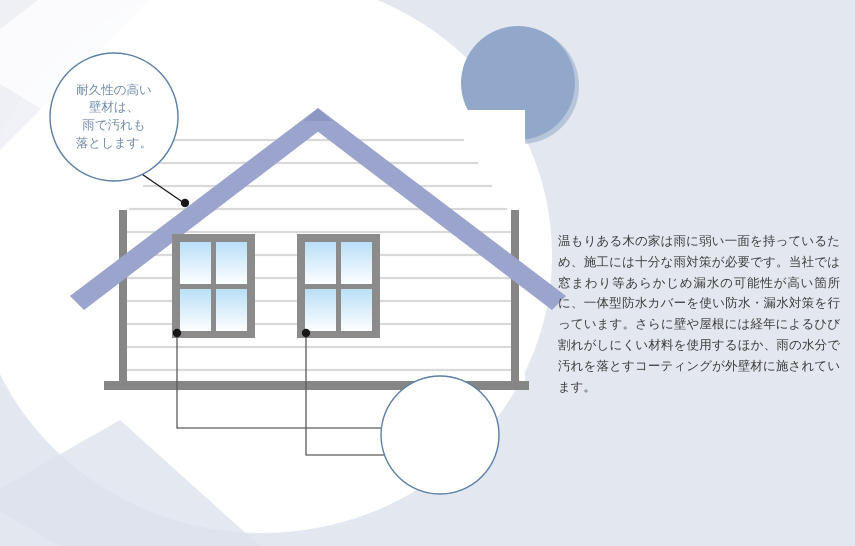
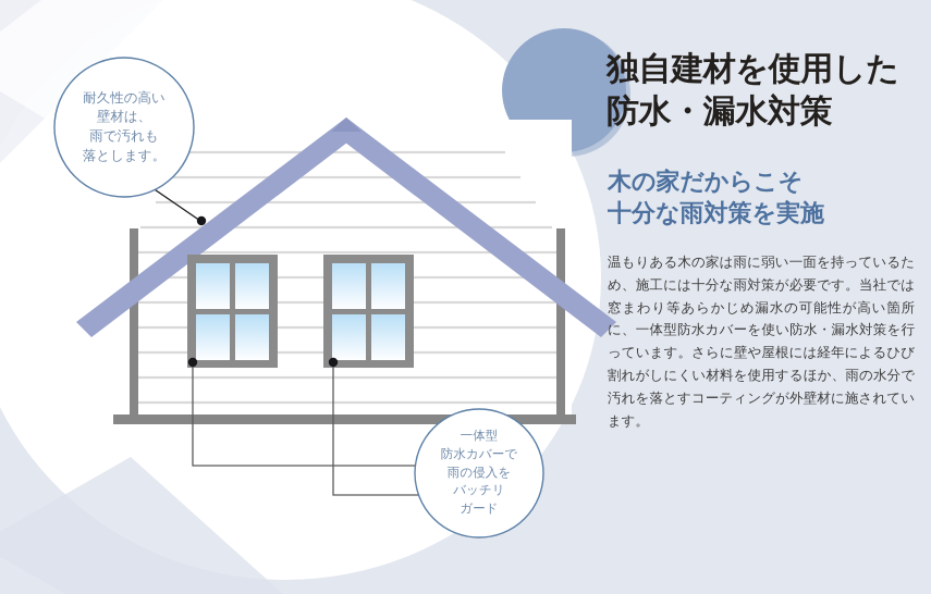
  耐久性の高い
  壁材は、
  雨で汚れも
  落とします。
+ 一体型
+ 防水カバーで
+ 雨の侵入を
+ バッチリ
+ ガード
+ 独自建材を使用した
+ 防水・漏水対策
+ 木の家だからこそ
+ 十分な雨対策を実施
  温もりある木の家は雨に弱い一面を持っているため、施工には十分な雨対策が必要です。当社では窓まわり等あらかじめ漏水の可能性が高い箇所に、一体型防水カバーを使い防水・漏水対策を行っています。さらに壁や屋根には経年によるひび割れがしにくい材料を使用するほか、雨の水分で汚れを落とすコーティングが外壁材に施されています。
